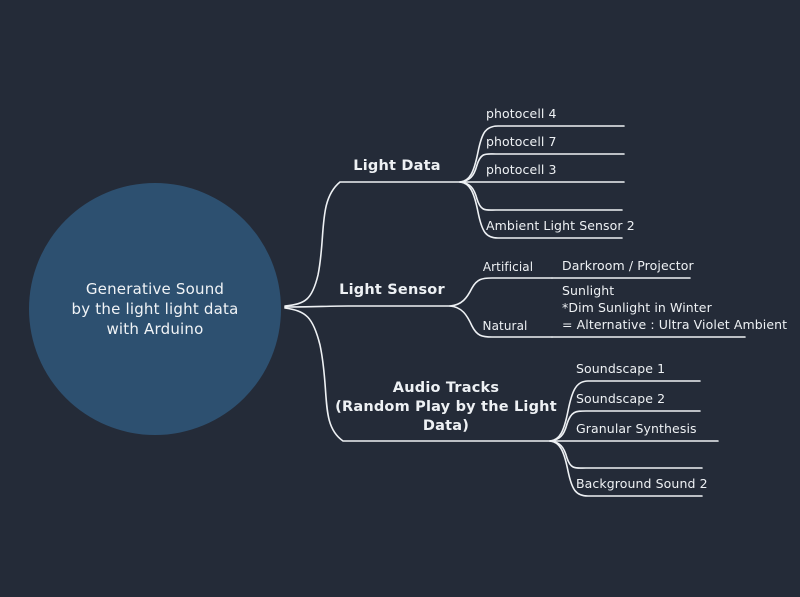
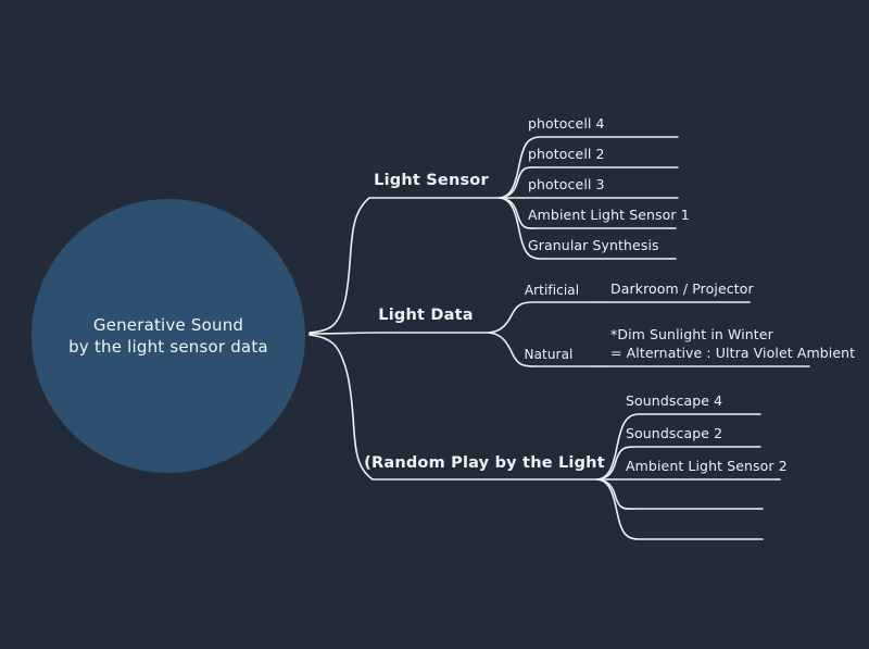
  Generative Sound
- by the light light data
+ by the light sensor data
- with Arduino
- Light Data
+ Light Sensor
  photocell 4
- photocell 7
+ photocell 2
  photocell 3
+ Ambient Light Sensor 1
- Ambient Light Sensor 2
+ Granular Synthesis
- Light Sensor
+ Light Data
  Artificial
  Natural
  Darkroom / Projector
- Sunlight
  *Dim Sunlight in Winter
  = Alternative : Ultra Violet Ambient
- Audio Tracks
  (Random Play by the Light
- Data)
- Soundscape 1
+ Soundscape 4
  Soundscape 2
- Granular Synthesis
+ Ambient Light Sensor 2
- Background Sound 2
